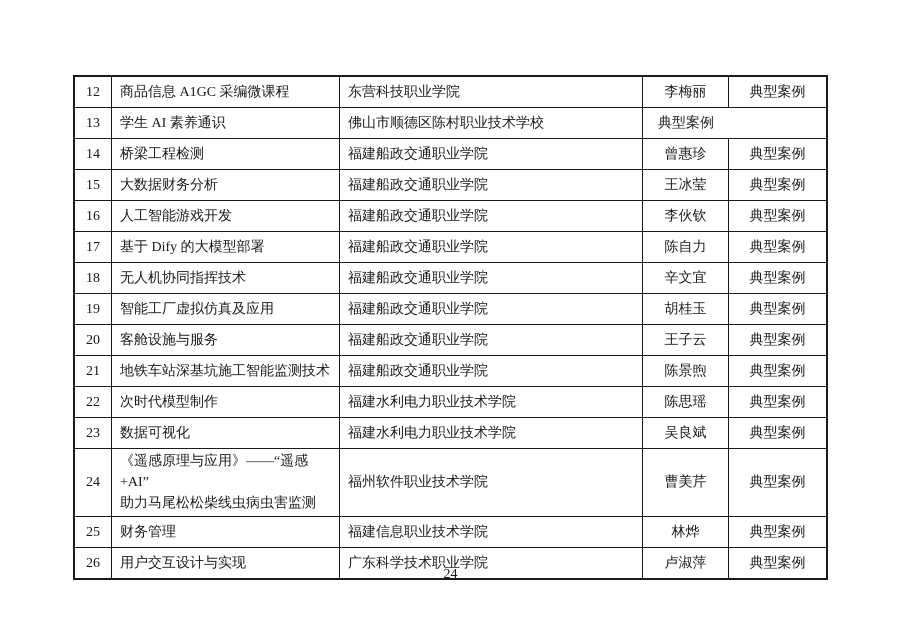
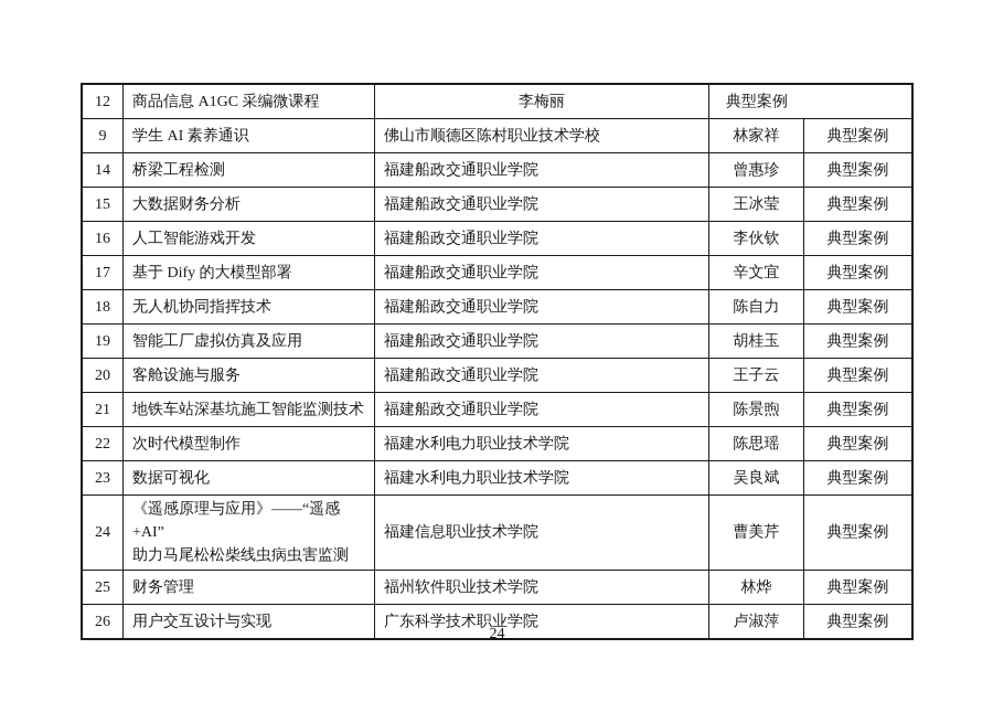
  12
  商品信息 A1GC 采编微课程
- 东营科技职业学院
  李梅丽
  典型案例
- 13
+ 9
  学生 AI 素养通识
  佛山市顺德区陈村职业技术学校
+ 林家祥
  典型案例
  14
  桥梁工程检测
  福建船政交通职业学院
  曾惠珍
  典型案例
  15
  大数据财务分析
  福建船政交通职业学院
  王冰莹
  典型案例
  16
  人工智能游戏开发
  福建船政交通职业学院
  李伙钦
  典型案例
  17
  基于 Dify 的大模型部署
  福建船政交通职业学院
- 陈自力
+ 辛文宜
  典型案例
  18
  无人机协同指挥技术
  福建船政交通职业学院
- 辛文宜
+ 陈自力
  典型案例
  19
  智能工厂虚拟仿真及应用
  福建船政交通职业学院
  胡桂玉
  典型案例
  20
  客舱设施与服务
  福建船政交通职业学院
  王子云
  典型案例
  21
  地铁车站深基坑施工智能监测技术
  福建船政交通职业学院
  陈景煦
  典型案例
  22
  次时代模型制作
  福建水利电力职业技术学院
  陈思瑶
  典型案例
  23
  数据可视化
  福建水利电力职业技术学院
  吴良斌
  典型案例
  24
  《遥感原理与应用》——“遥感+AI”
  助力马尾松松柴线虫病虫害监测
- 福州软件职业技术学院
+ 福建信息职业技术学院
  曹美芹
  典型案例
  25
  财务管理
- 福建信息职业技术学院
+ 福州软件职业技术学院
  林烨
  典型案例
  26
  用户交互设计与实现
  广东科学技术职业学院
  卢淑萍
  典型案例
  24
